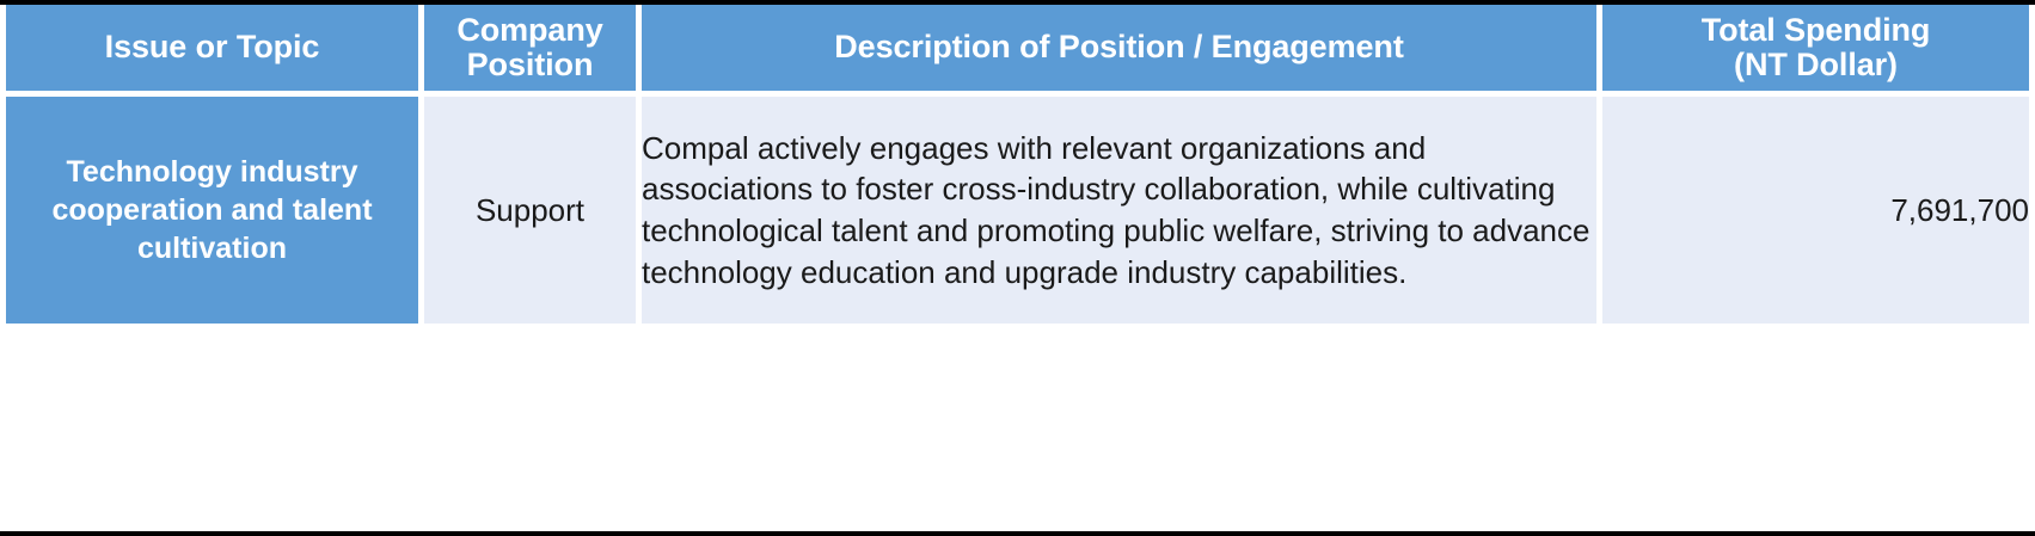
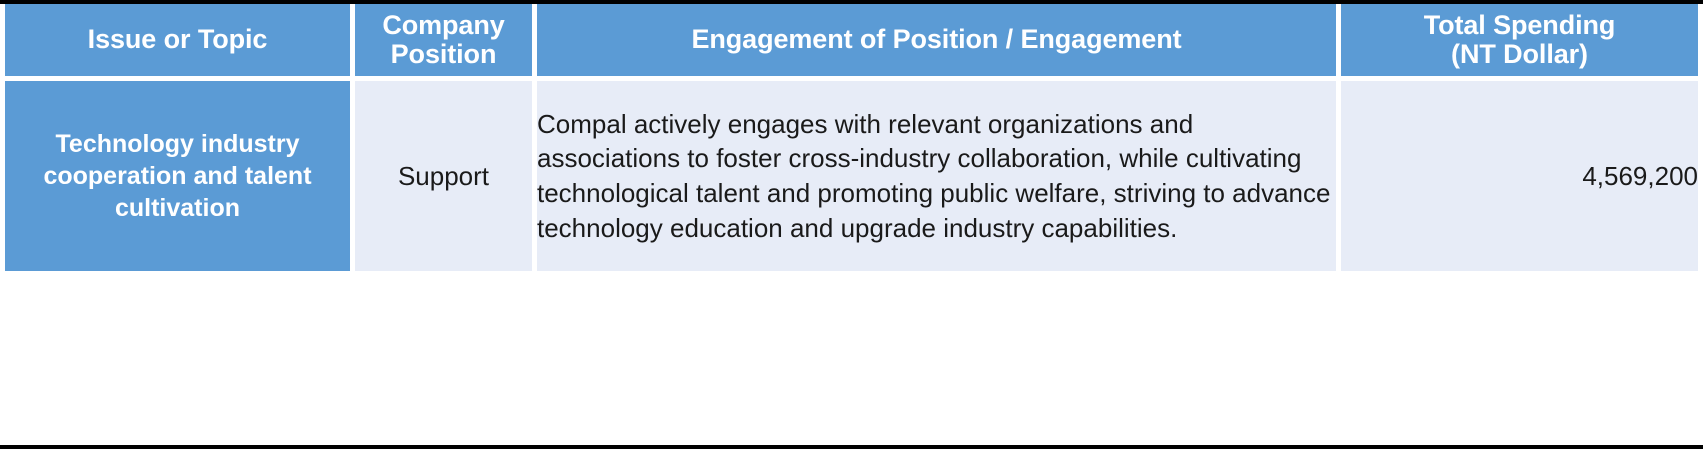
- Issue or Topic	CompanyPosition	Description of Position / Engagement	Total Spending(NT Dollar)
+ Issue or Topic	CompanyPosition	Engagement of Position / Engagement	Total Spending(NT Dollar)
- Technology industry cooperation and talent cultivation	Support	Compal actively engages with relevant organizations and associations to foster cross-industry collaboration, while cultivating technological talent and promoting public welfare, striving to advance technology education and upgrade industry capabilities.	7,691,700
+ Technology industry cooperation and talent cultivation	Support	Compal actively engages with relevant organizations and associations to foster cross-industry collaboration, while cultivating technological talent and promoting public welfare, striving to advance technology education and upgrade industry capabilities.	4,569,200
